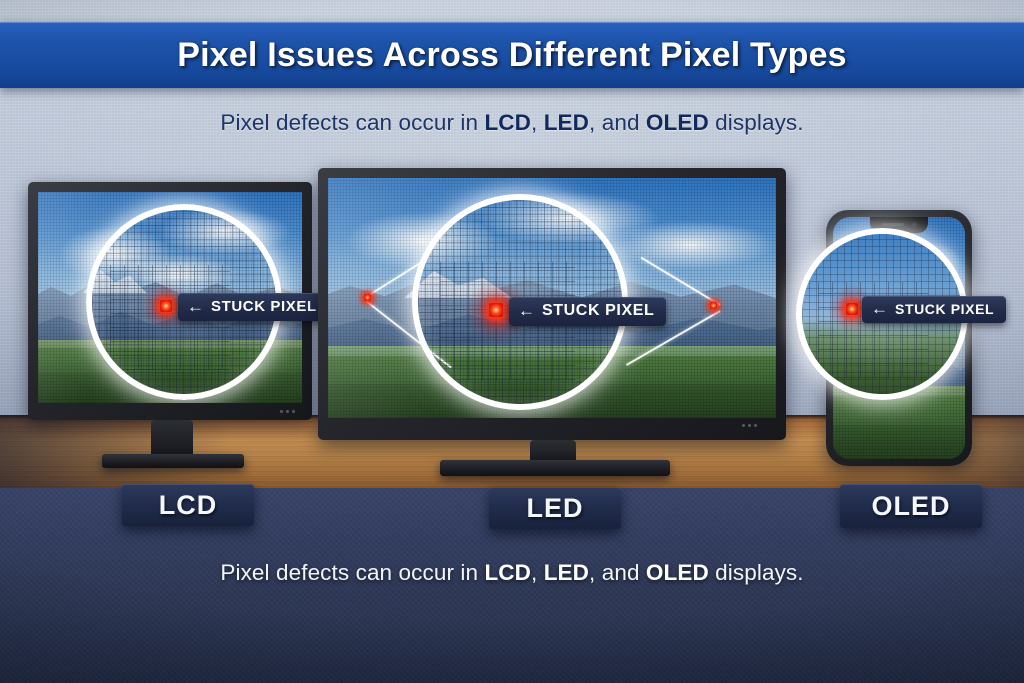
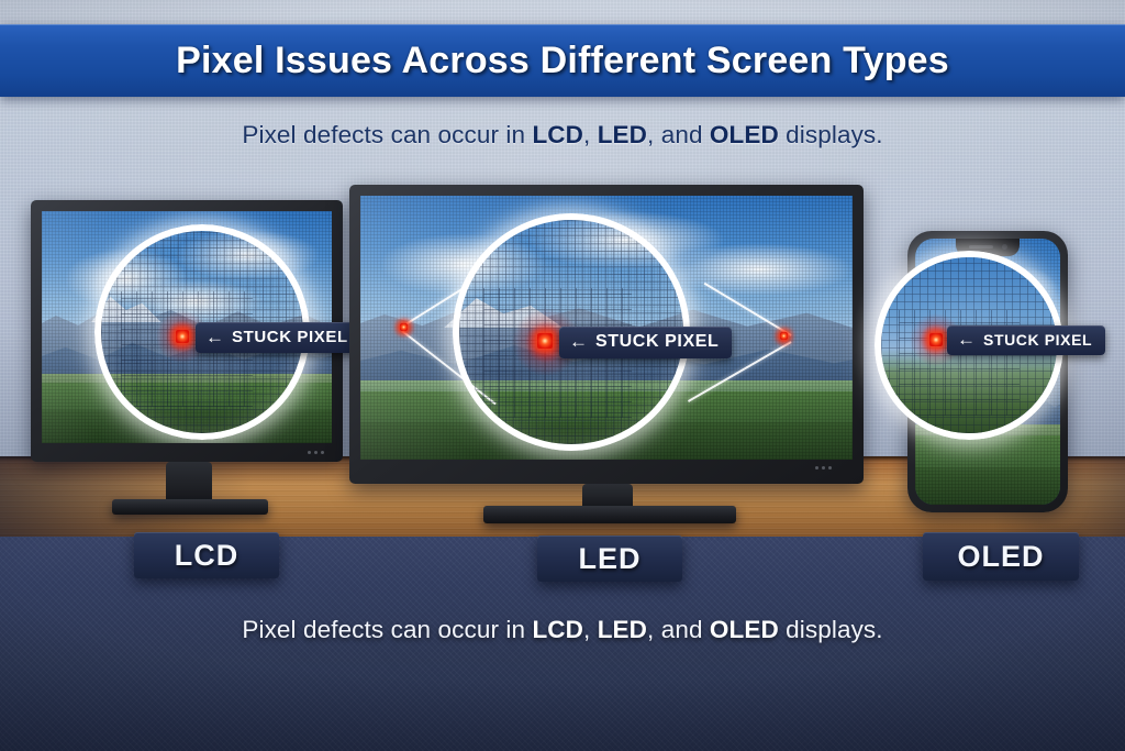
- Pixel Issues Across Different Pixel Types
+ Pixel Issues Across Different Screen Types
  Pixel defects can occur in LCD, LED, and OLED displays.
  ←
  STUCK PIXEL
  ←
  STUCK PIXEL
  ←
  STUCK PIXEL
  LCD
  LED
  OLED
  Pixel defects can occur in LCD, LED, and OLED displays.
